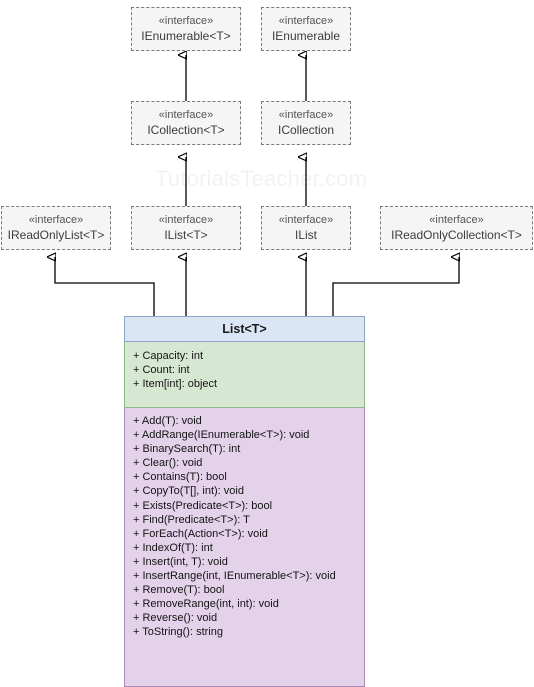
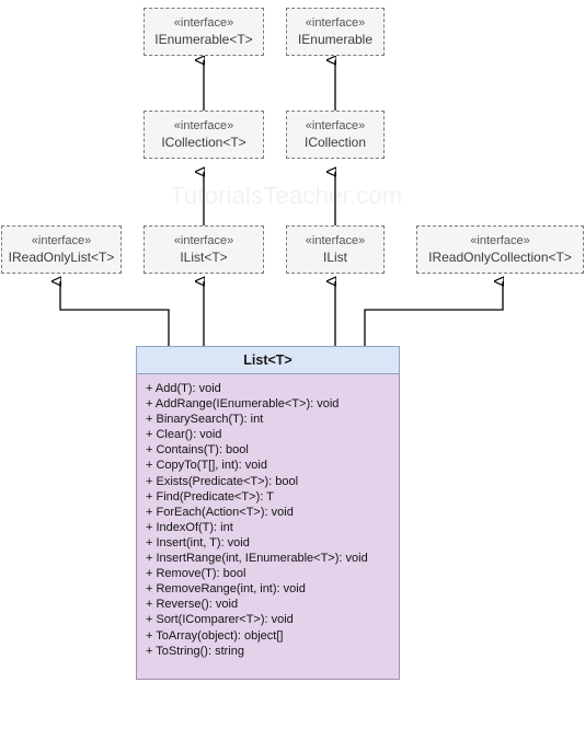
  TutorialsTeachr.com
  «interface»
  IEnumerable<T>
  «interface»
  IEnumerable
  «interface»
  ICollection<T>
  «interface»
  ICollection
  «interface»
  IReadOnlyList<T>
  «interface»
  IList<T>
  «interface»
  IList
  «interface»
  IReadOnlyCollection<T>
  List<T>
- + Capacity: int
- + Count: int
- + Item[int]: object
  + Add(T): void
  + AddRange(IEnumerable<T>): void
  + BinarySearch(T): int
  + Clear(): void
  + Contains(T): bool
  + CopyTo(T[], int): void
  + Exists(Predicate<T>): bool
  + Find(Predicate<T>): T
  + ForEach(Action<T>): void
  + IndexOf(T): int
  + Insert(int, T): void
  + InsertRange(int, IEnumerable<T>): void
  + Remove(T): bool
  + RemoveRange(int, int): void
  + Reverse(): void
+ + Sort(IComparer<T>): void
+ + ToArray(object): object[]
  + ToString(): string
